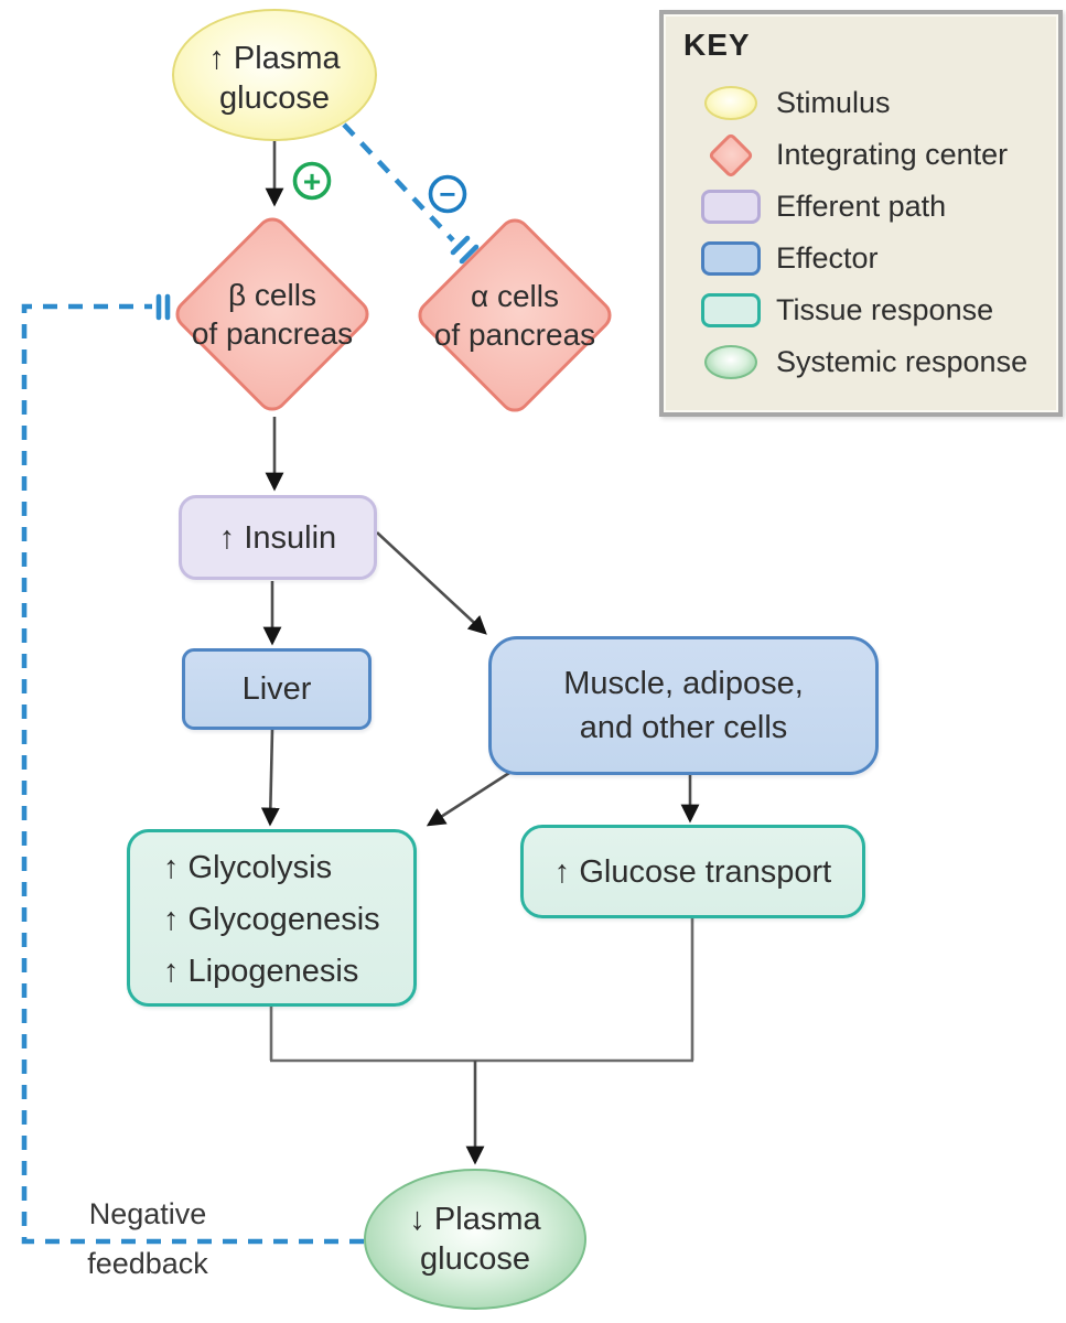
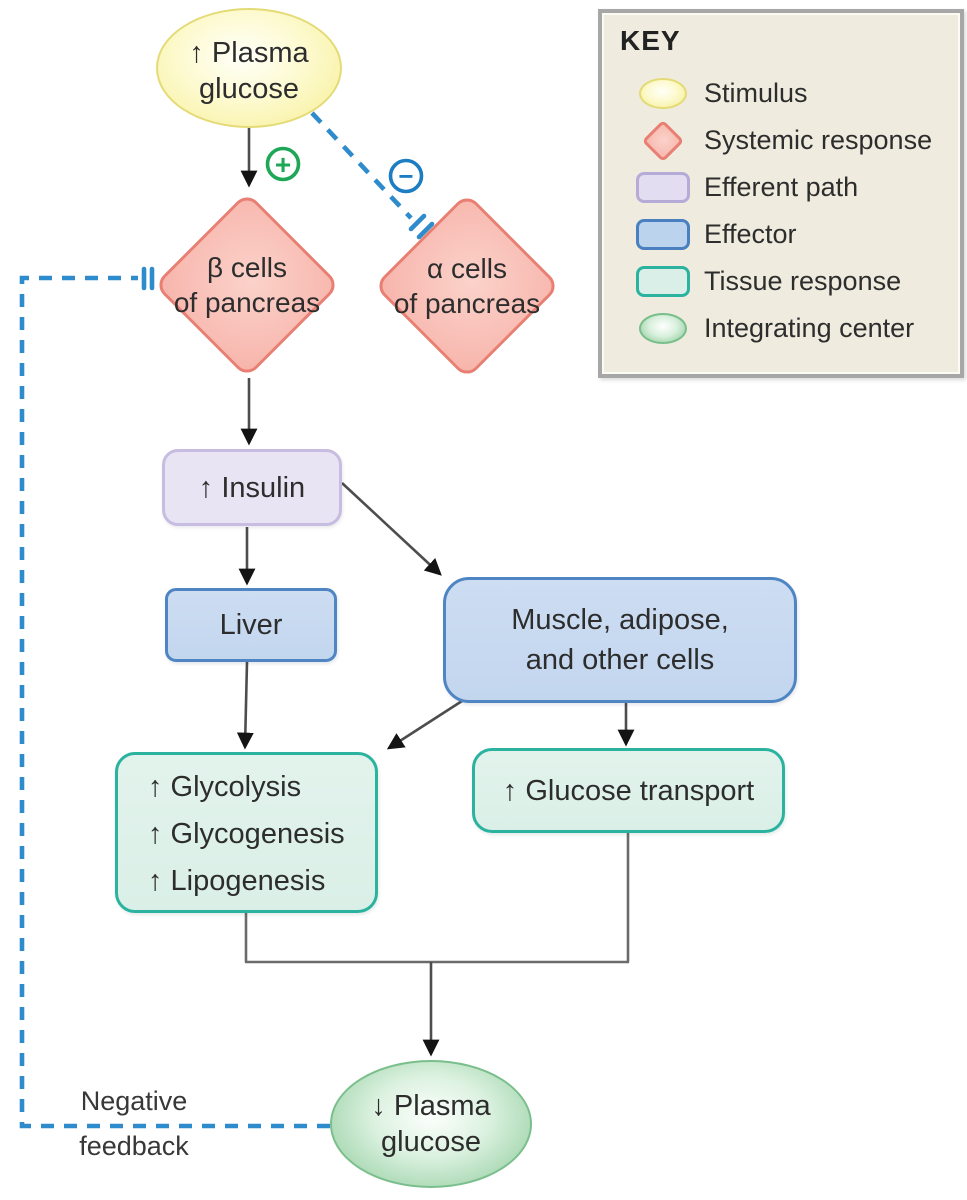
  +
  −
  ↑ Plasma
  glucose
  β cells
  of pancreas
  α cells
  of pancreas
  ↑ Insulin
  Liver
  Muscle, adipose,
  and other cells
  ↑ Glycolysis
  ↑ Glycogenesis
  ↑ Lipogenesis
  ↑ Glucose transport
  ↓ Plasma
  glucose
  Negative
  feedback
  KEY
  Stimulus
- Integrating center
+ Systemic response
  Efferent path
  Effector
  Tissue response
- Systemic response
+ Integrating center
